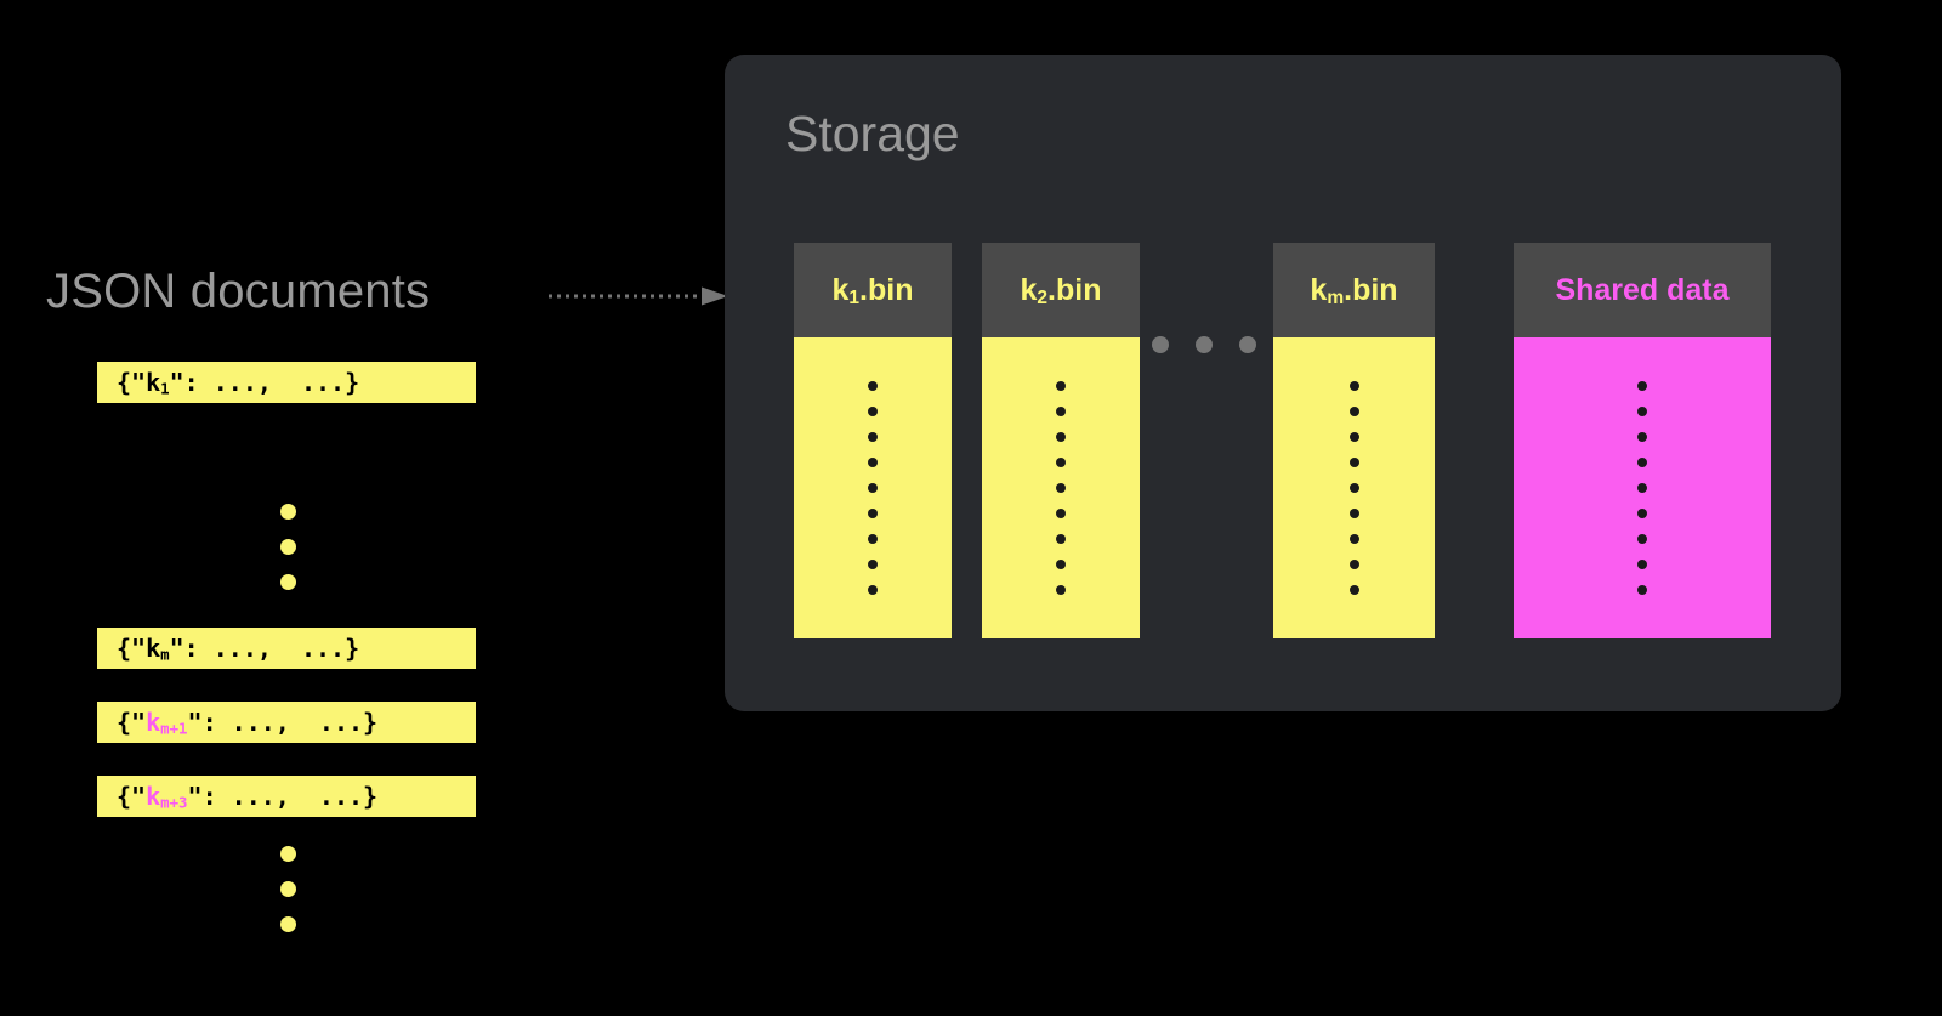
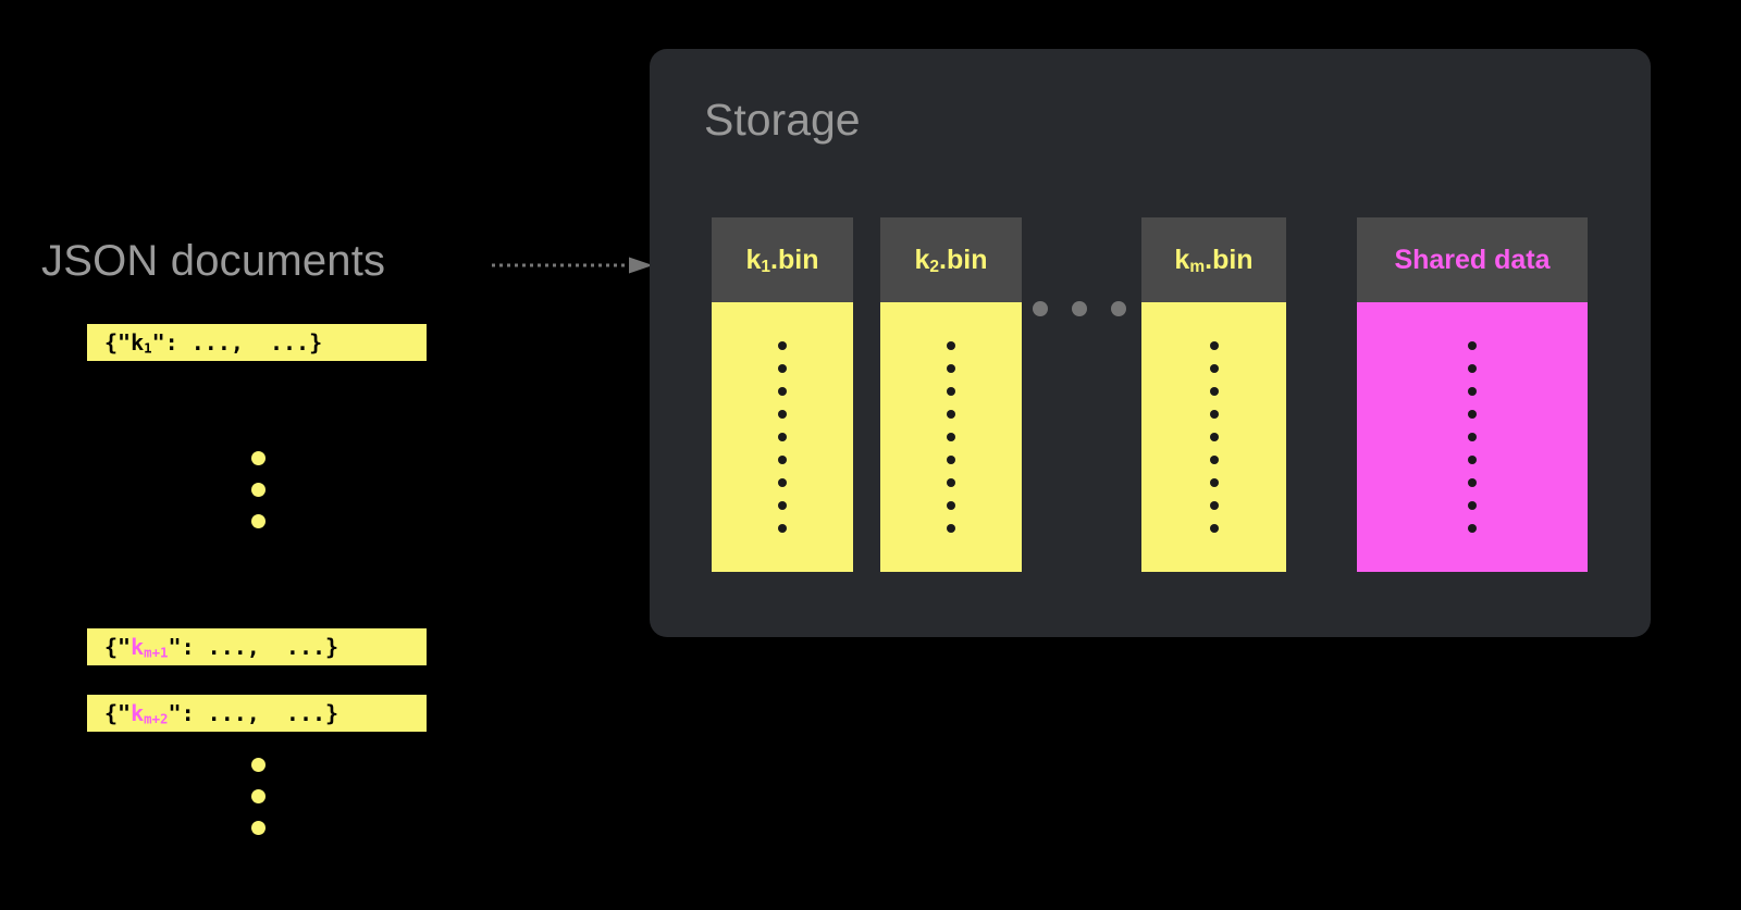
  JSON documents
  {"k1": ..., ...}
- {"km": ..., ...}
  {"km+1": ..., ...}
- {"km+3": ..., ...}
+ {"km+2": ..., ...}
  Storage
  k1.bin
  k2.bin
  km.bin
  Shared data
